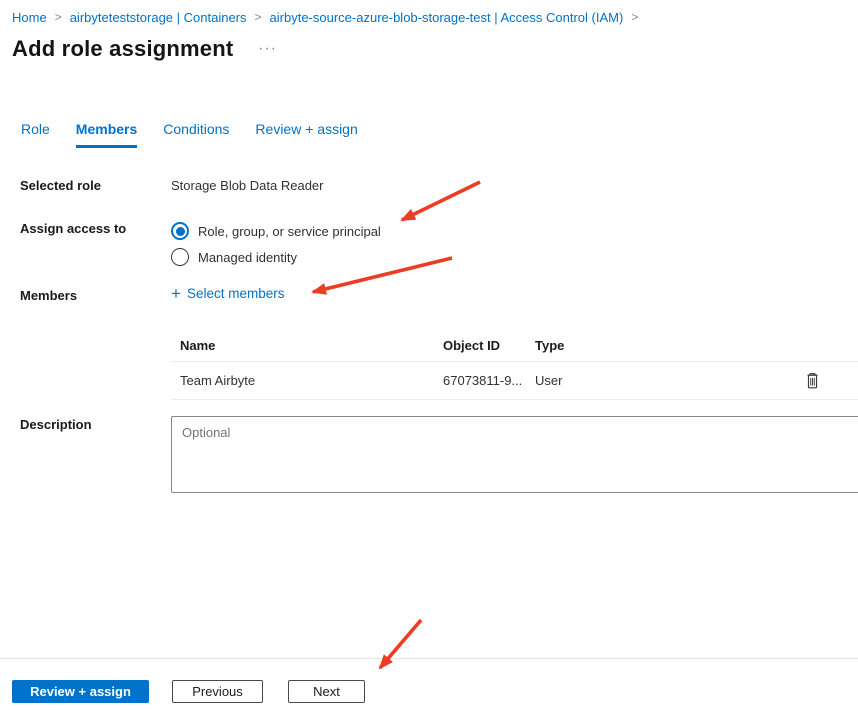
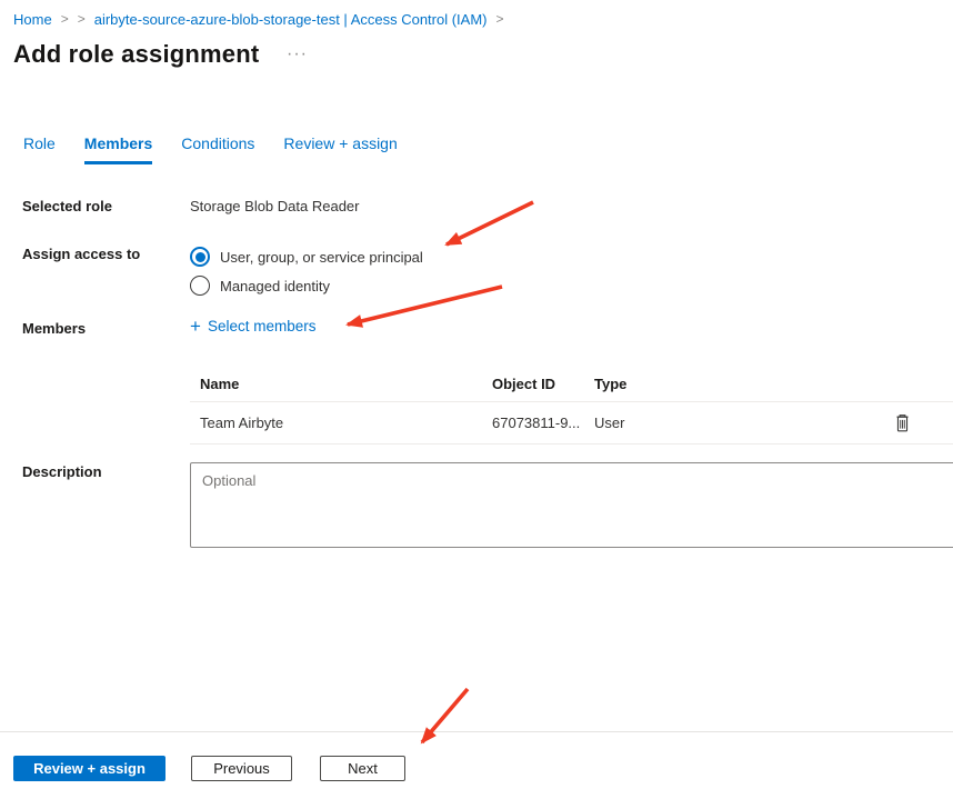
  Home
  >
- airbyteteststorage | Containers
  >
  airbyte-source-azure-blob-storage-test | Access Control (IAM)
  >
  Add role assignment
  ···
  Role
  Members
  Conditions
  Review + assign
  Selected role
  Storage Blob Data Reader
  Assign access to
- Role, group, or service principal
+ User, group, or service principal
  Managed identity
  Members
  +
  Select members
  Name
  Object ID
  Type
  Team Airbyte
  67073811-9...
  User
  Description
  Optional
  Review + assign
  Previous
  Next
